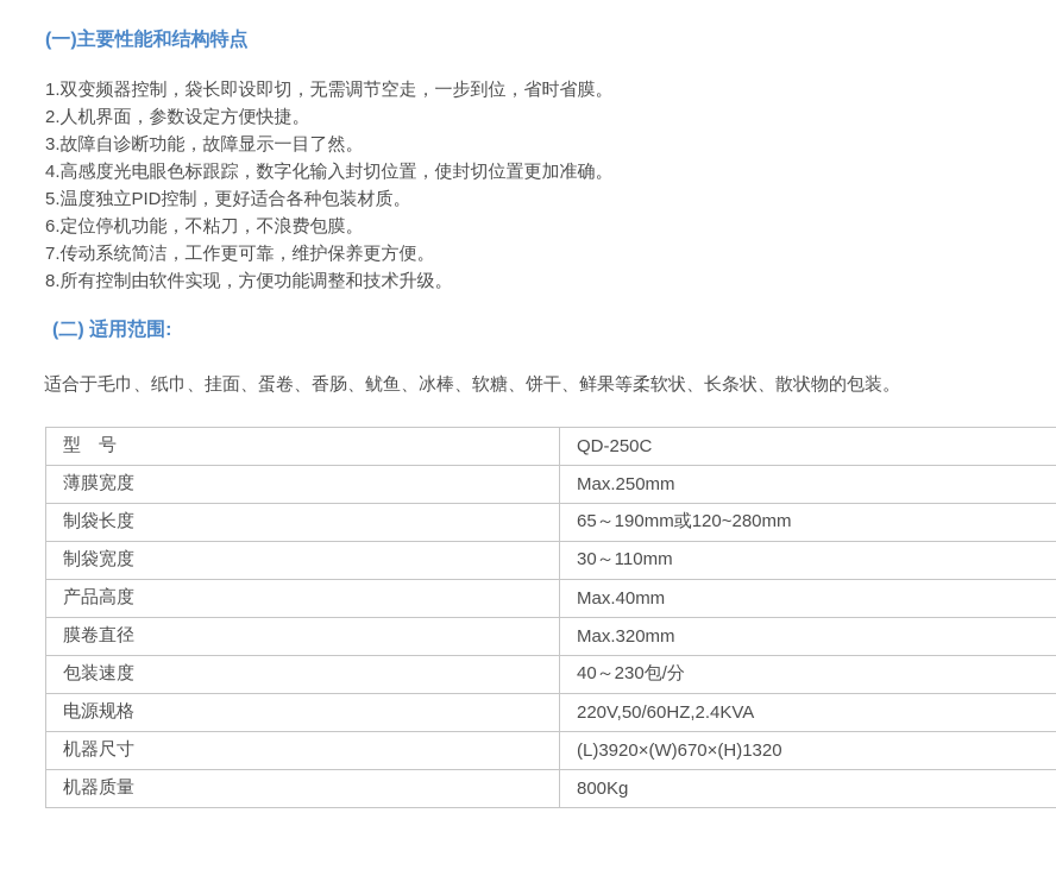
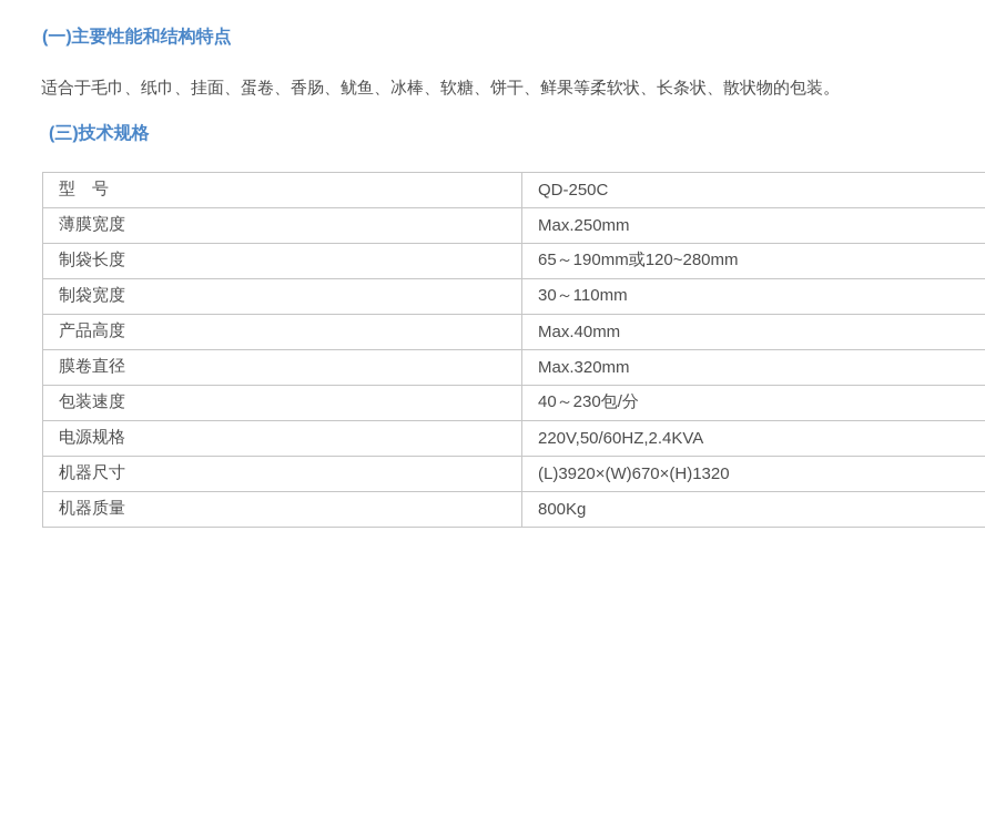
  (一)主要性能和结构特点
- 1.双变频器控制，袋长即设即切，无需调节空走，一步到位，省时省膜。
- 2.人机界面，参数设定方便快捷。
- 3.故障自诊断功能，故障显示一目了然。
- 4.高感度光电眼色标跟踪，数字化输入封切位置，使封切位置更加准确。
- 5.温度独立PID控制，更好适合各种包装材质。
- 6.定位停机功能，不粘刀，不浪费包膜。
- 7.传动系统简洁，工作更可靠，维护保养更方便。
- 8.所有控制由软件实现，方便功能调整和技术升级。
- (二) 适用范围:
  适合于毛巾、纸巾、挂面、蛋卷、香肠、鱿鱼、冰棒、软糖、饼干、鲜果等柔软状、长条状、散状物的包装。
+ (三)技术规格
  型 号	QD-250C
  薄膜宽度	Max.250mm
  制袋长度	65～190mm或120~280mm
  制袋宽度	30～110mm
  产品高度	Max.40mm
  膜卷直径	Max.320mm
  包装速度	40～230包/分
  电源规格	220V,50/60HZ,2.4KVA
  机器尺寸	(L)3920×(W)670×(H)1320
  机器质量	800Kg
